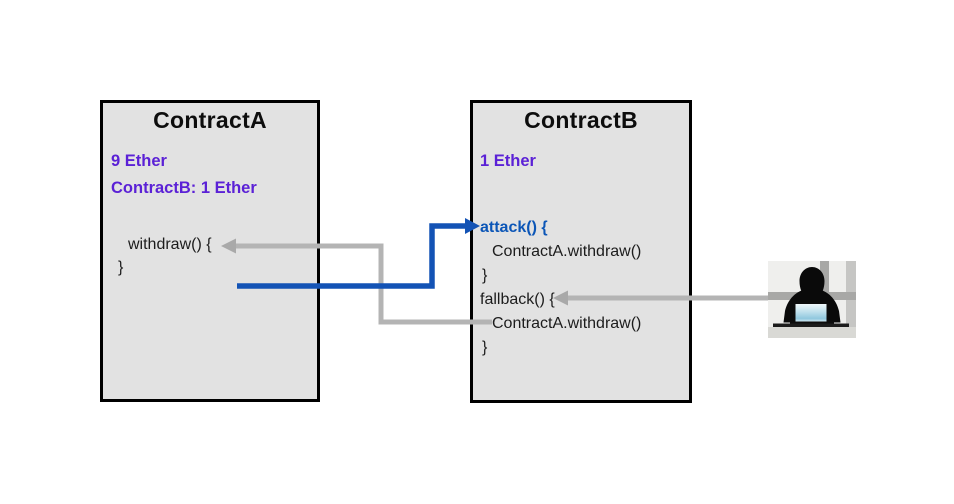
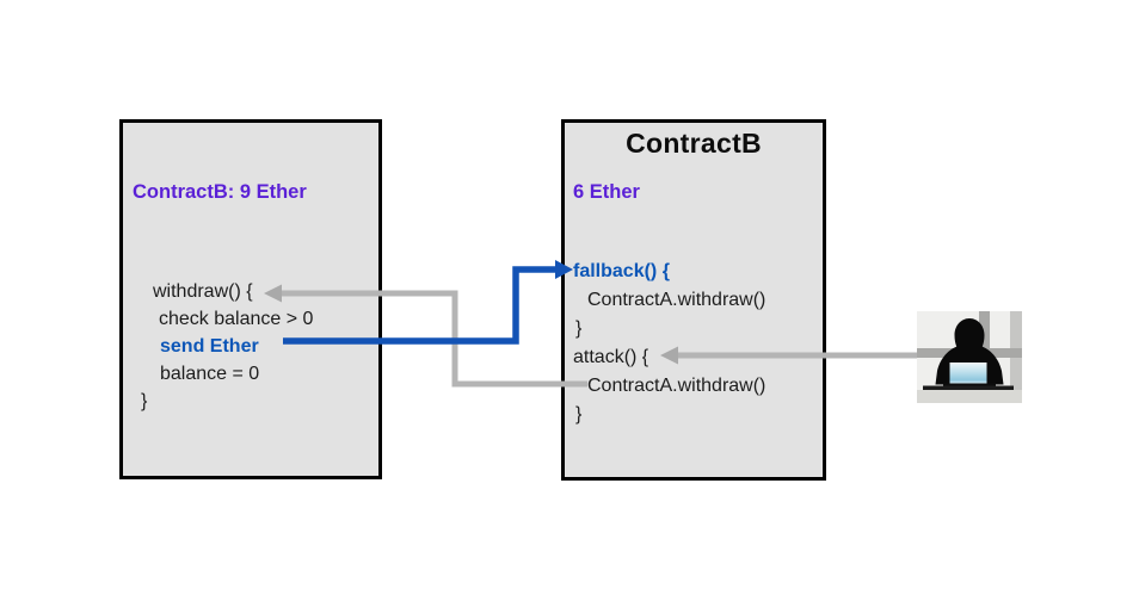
- ContractA
- 9 Ether
- ContractB: 1 Ether
+ ContractB: 9 Ether
  withdraw() {
+ check balance > 0
+ send Ether
+ balance = 0
  }
  ContractB
- 1 Ether
+ 6 Ether
- attack() {
+ fallback() {
  ContractA.withdraw()
  }
- fallback() {
+ attack() {
  ContractA.withdraw()
  }
